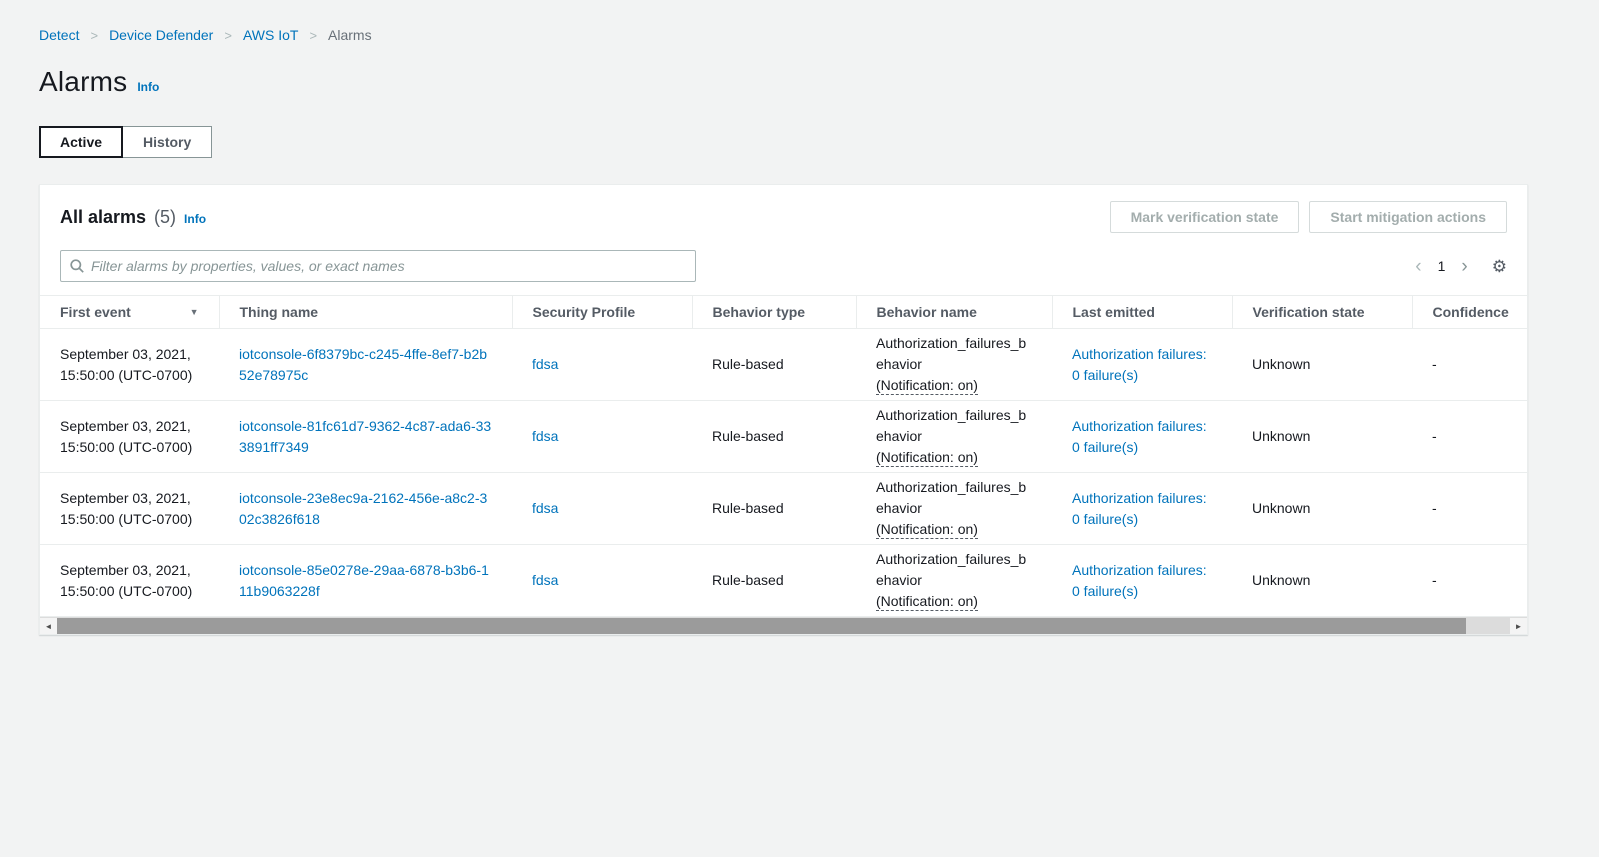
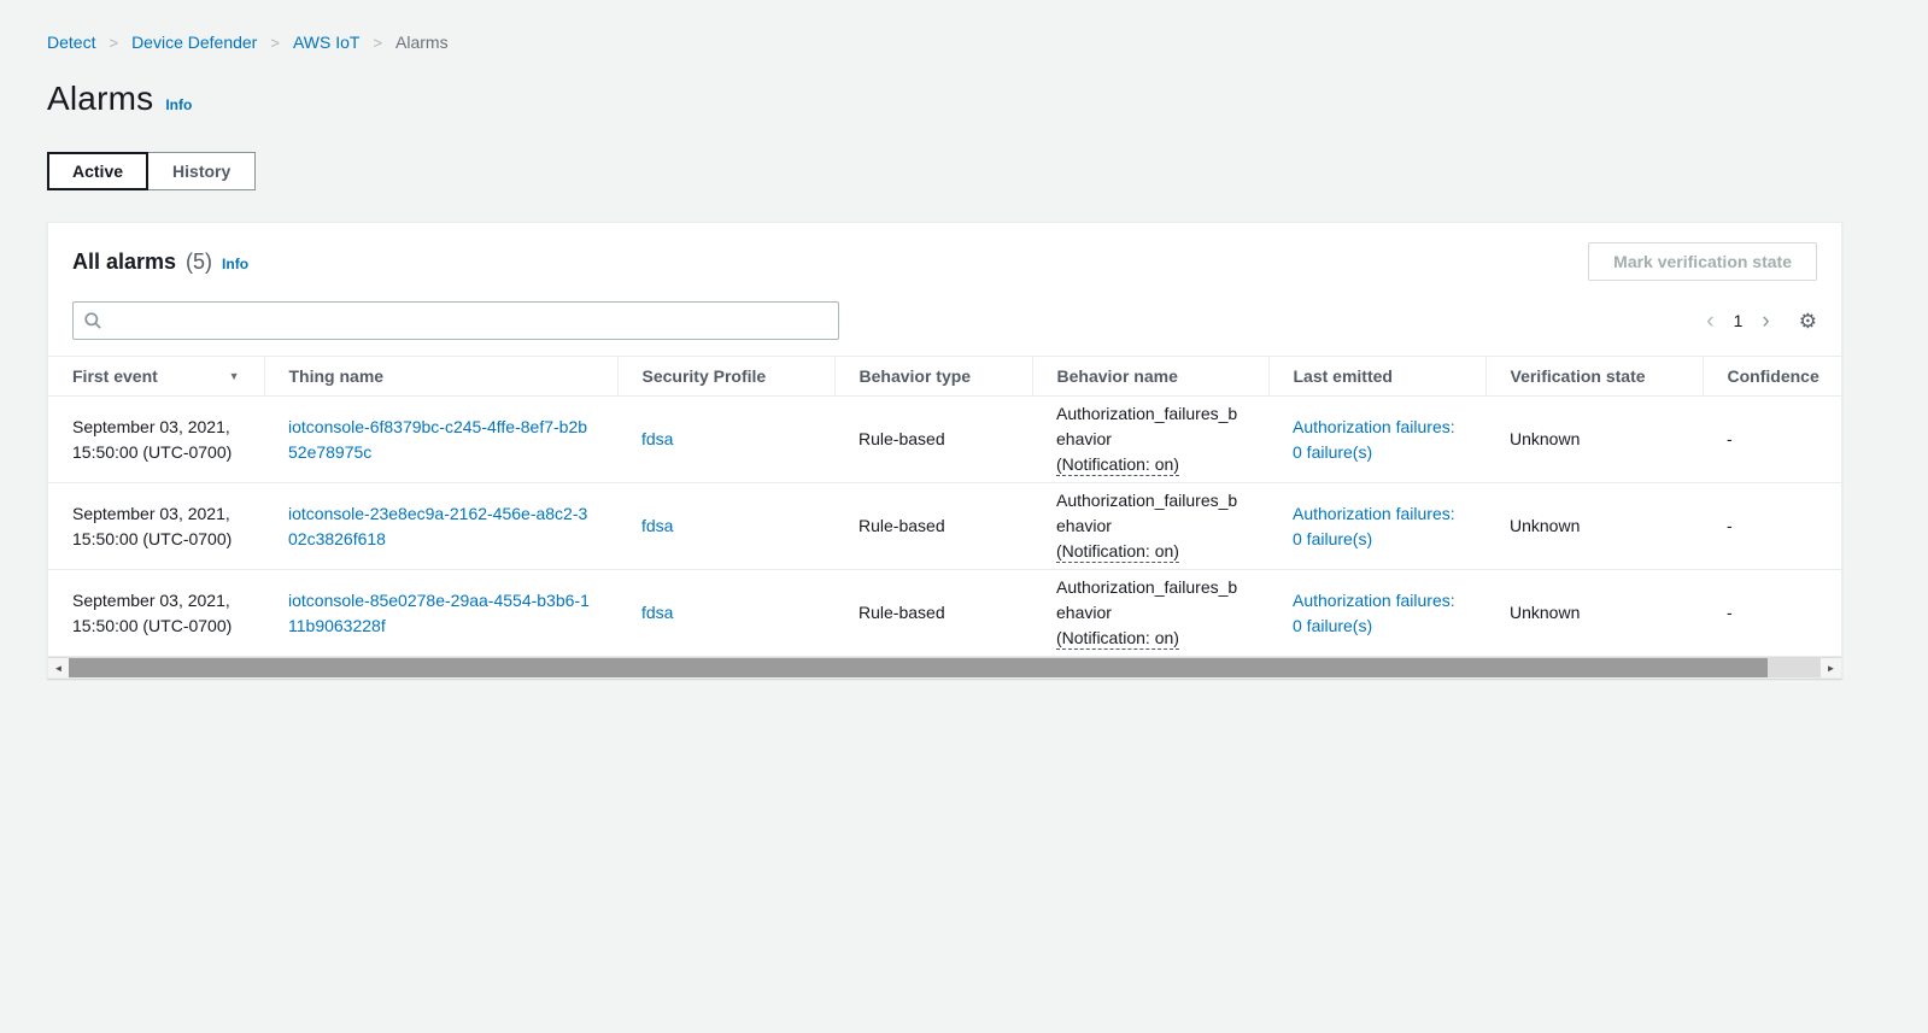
  Detect
  >
  Device Defender
  >
  AWS IoT
  >
  Alarms
  Alarms
  Info
  Active
  History
  All alarms
  (5)
  Info
  Mark verification state
- Start mitigation actions
- Filter alarms by properties, values, or exact names
  ‹
  1
  ›
  ⚙
  First event ▼	Thing name	Security Profile	Behavior type	Behavior name	Last emitted	Verification state	Confidence
  September 03, 2021, 15:50:00 (UTC-0700)	iotconsole-6f8379bc-c245-4ffe-8ef7-b2b52e78975c	fdsa	Rule-based	Authorization_failures_behavior (Notification: on)	Authorization failures: 0 failure(s)	Unknown	-
- September 03, 2021, 15:50:00 (UTC-0700)	iotconsole-81fc61d7-9362-4c87-ada6-333891ff7349	fdsa	Rule-based	Authorization_failures_behavior (Notification: on)	Authorization failures: 0 failure(s)	Unknown	-
  September 03, 2021, 15:50:00 (UTC-0700)	iotconsole-23e8ec9a-2162-456e-a8c2-302c3826f618	fdsa	Rule-based	Authorization_failures_behavior (Notification: on)	Authorization failures: 0 failure(s)	Unknown	-
- September 03, 2021, 15:50:00 (UTC-0700)	iotconsole-85e0278e-29aa-6878-b3b6-111b9063228f	fdsa	Rule-based	Authorization_failures_behavior (Notification: on)	Authorization failures: 0 failure(s)	Unknown	-
+ September 03, 2021, 15:50:00 (UTC-0700)	iotconsole-85e0278e-29aa-4554-b3b6-111b9063228f	fdsa	Rule-based	Authorization_failures_behavior (Notification: on)	Authorization failures: 0 failure(s)	Unknown	-
  ◄
  ►
